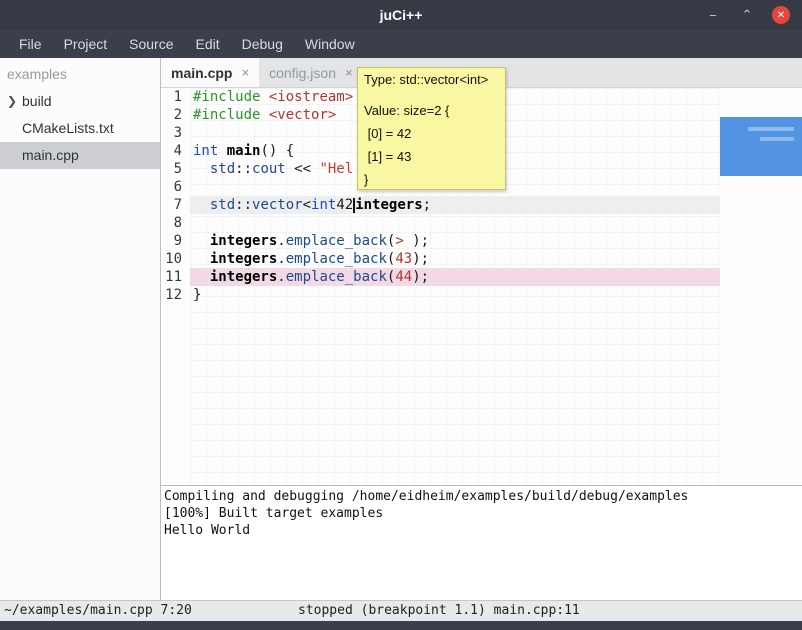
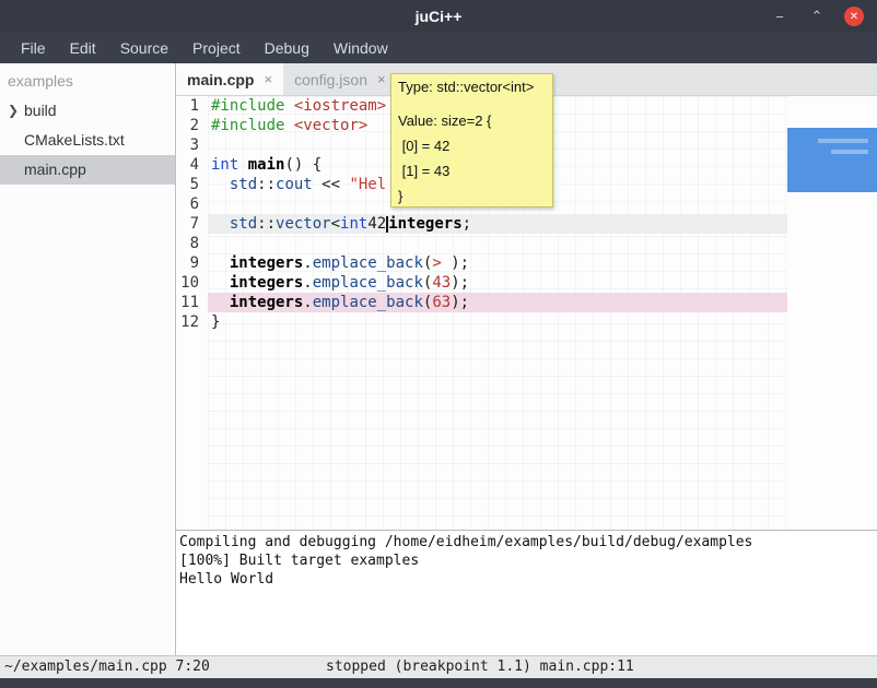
  juCi++
  −
  ⌃
  ✕
  File
- Project
+ Edit
  Source
- Edit
+ Project
  Debug
  Window
  examples
  ❯
  build
  CMakeLists.txt
  main.cpp
  main.cpp
  ×
  config.json
  ×
  1
  #include <iostream>
  2
  #include <vector>
  3
  4
  int main() {
  5
  std::cout << "Hel
  6
  7
  std::vector<int42 integers;
  8
  9
  integers.emplace_back(> );
  10
  integers.emplace_back(43);
  11
- integers.emplace_back(44);
+ integers.emplace_back(63);
  12
  }
  Compiling and debugging /home/eidheim/examples/build/debug/examples
  [100%] Built target examples
  Hello World
  ~/examples/main.cpp 7:20
  stopped (breakpoint 1.1) main.cpp:11
  Type: std::vector<int>
  Value: size=2 {
  [0] = 42
  [1] = 43
  }
